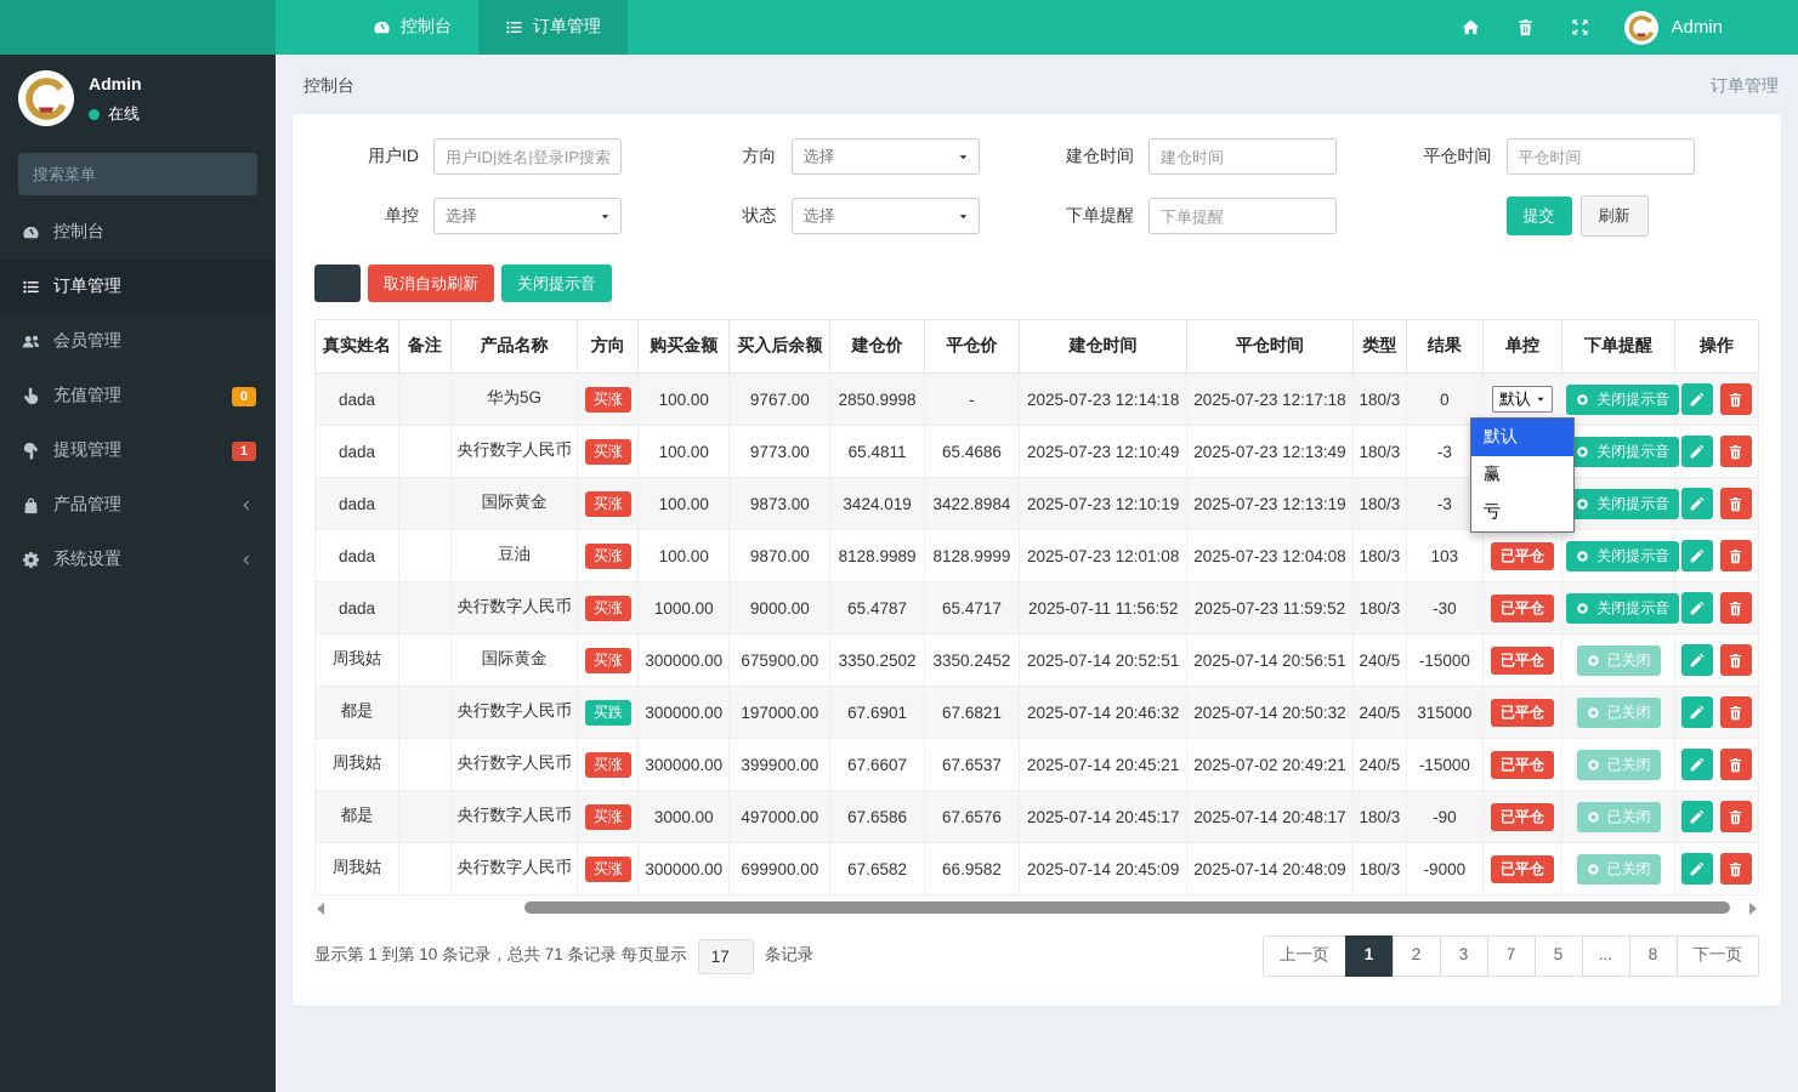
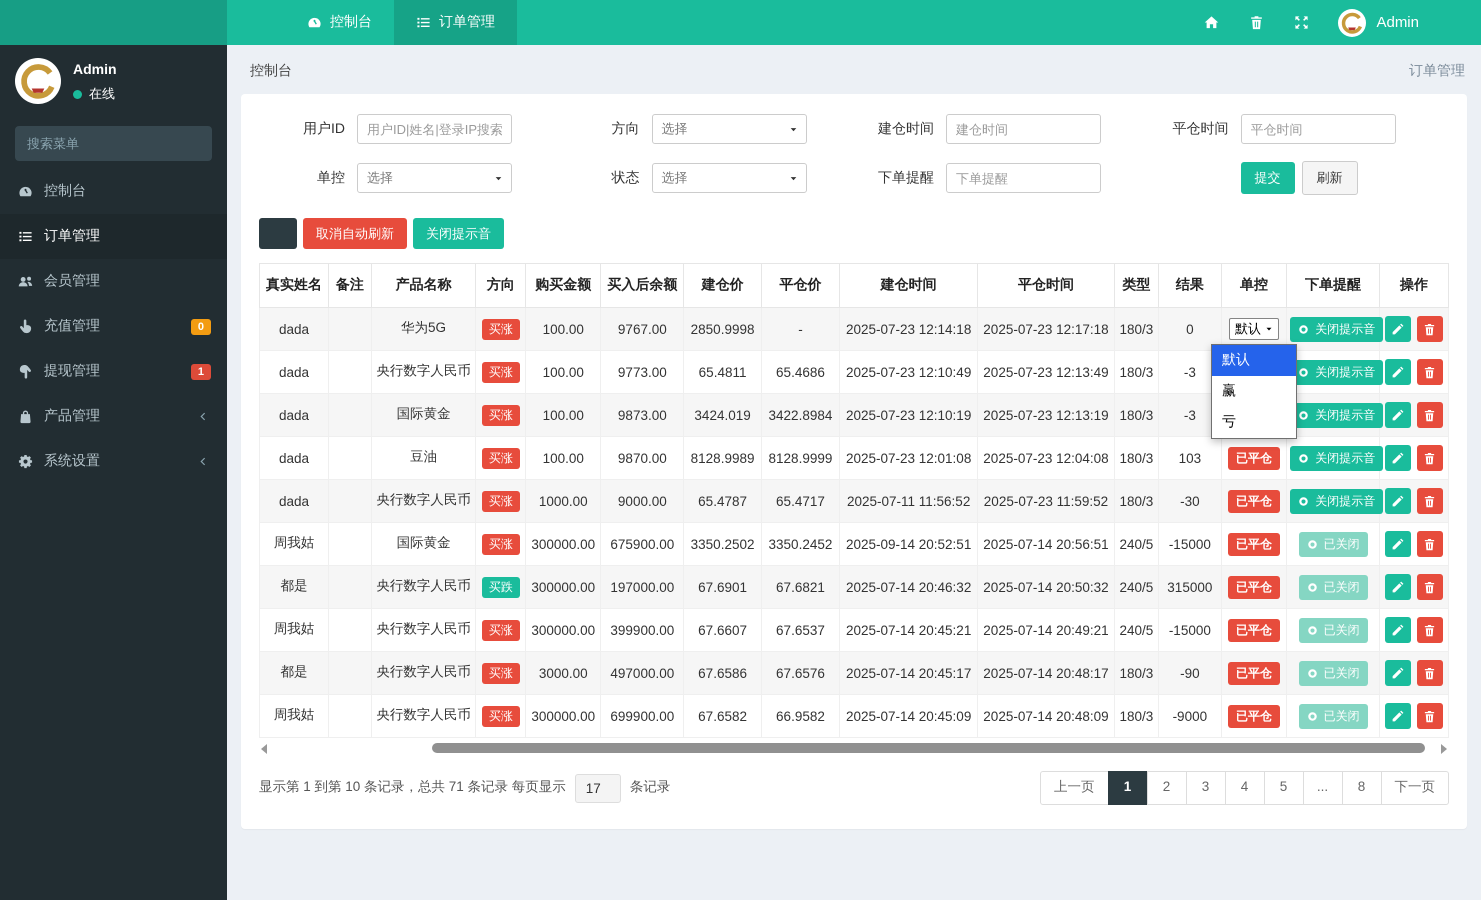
  控制台
  订单管理
  Admin
  Admin
  在线
  搜索菜单
  控制台
  订单管理
  会员管理
  充值管理
  0
  提现管理
  1
  产品管理
  系统设置
  控制台
  订单管理
  用户ID
  用户ID|姓名|登录IP搜索
  方向
  选择
  建仓时间
  建仓时间
  平仓时间
  平仓时间
  单控
  选择
  状态
  选择
  下单提醒
  下单提醒
  提交
  刷新
  取消自动刷新
  关闭提示音
  真实姓名	备注	产品名称	方向	购买金额	买入后余额	建仓价	平仓价	建仓时间	平仓时间	类型	结果	单控	下单提醒	操作
  dada		华为5G	买涨	100.00	9767.00	2850.9998	-	2025-07-23 12:14:18	2025-07-23 12:17:18	180/3	0	默认默认赢亏	关闭提示音
  dada		央行数字人民币	买涨	100.00	9773.00	65.4811	65.4686	2025-07-23 12:10:49	2025-07-23 12:13:49	180/3	-3		关闭提示音
  dada		国际黄金	买涨	100.00	9873.00	3424.019	3422.8984	2025-07-23 12:10:19	2025-07-23 12:13:19	180/3	-3		关闭提示音
  dada		豆油	买涨	100.00	9870.00	8128.9989	8128.9999	2025-07-23 12:01:08	2025-07-23 12:04:08	180/3	103	已平仓	关闭提示音
  dada		央行数字人民币	买涨	1000.00	9000.00	65.4787	65.4717	2025-07-11 11:56:52	2025-07-23 11:59:52	180/3	-30	已平仓	关闭提示音
- 周我姑		国际黄金	买涨	300000.00	675900.00	3350.2502	3350.2452	2025-07-14 20:52:51	2025-07-14 20:56:51	240/5	-15000	已平仓	已关闭
+ 周我姑		国际黄金	买涨	300000.00	675900.00	3350.2502	3350.2452	2025-09-14 20:52:51	2025-07-14 20:56:51	240/5	-15000	已平仓	已关闭
  都是		央行数字人民币	买跌	300000.00	197000.00	67.6901	67.6821	2025-07-14 20:46:32	2025-07-14 20:50:32	240/5	315000	已平仓	已关闭
- 周我姑		央行数字人民币	买涨	300000.00	399900.00	67.6607	67.6537	2025-07-14 20:45:21	2025-07-02 20:49:21	240/5	-15000	已平仓	已关闭
+ 周我姑		央行数字人民币	买涨	300000.00	399900.00	67.6607	67.6537	2025-07-14 20:45:21	2025-07-14 20:49:21	240/5	-15000	已平仓	已关闭
  都是		央行数字人民币	买涨	3000.00	497000.00	67.6586	67.6576	2025-07-14 20:45:17	2025-07-14 20:48:17	180/3	-90	已平仓	已关闭
  周我姑		央行数字人民币	买涨	300000.00	699900.00	67.6582	66.9582	2025-07-14 20:45:09	2025-07-14 20:48:09	180/3	-9000	已平仓	已关闭
  显示第 1 到第 10 条记录，总共 71 条记录 每页显示
  17
  条记录
  上一页
  1
  2
  3
- 7
+ 4
  5
  ...
  8
  下一页
